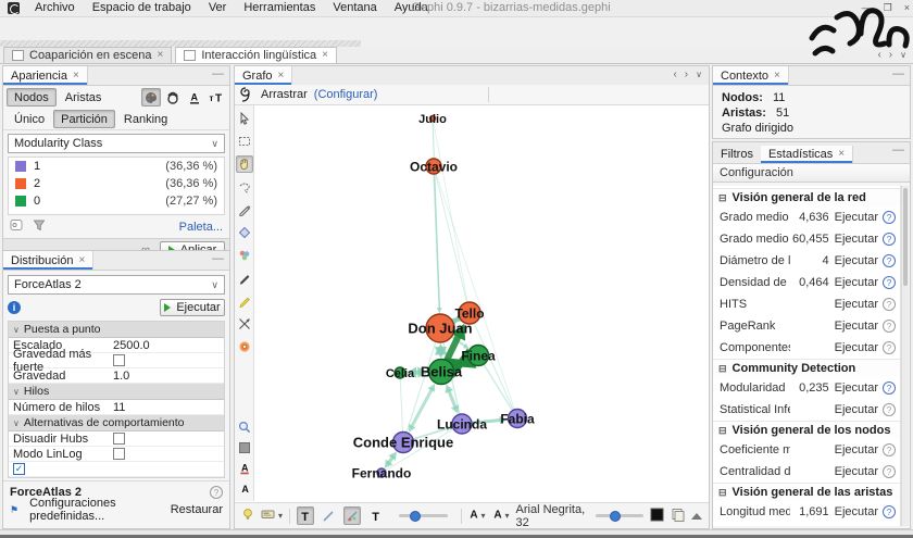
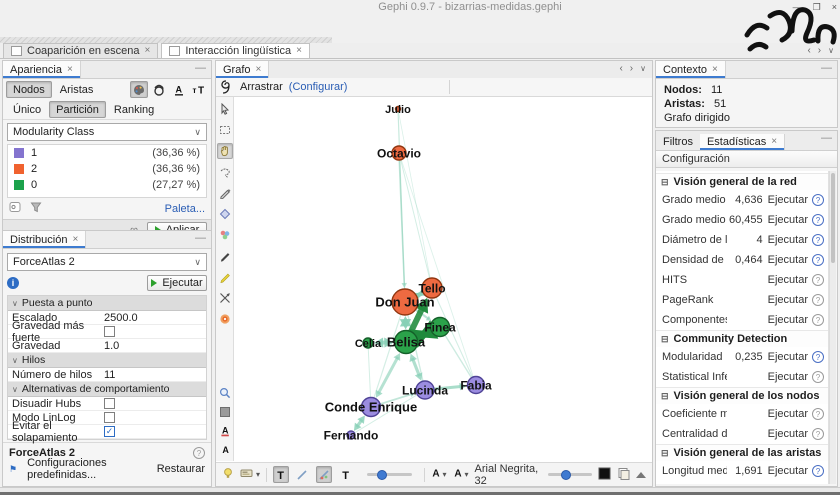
- Archivo
- Espacio de trabajo
- Ver
- Herramientas
- Ventana
- Ayuda
  Gephi 0.9.7 - bizarrias-medidas.gephi
  —
  ❐
  ×
  Coaparición en escena
  ×
  Interacción lingüística
  ×
  ‹
  ›
  ∨
  Apariencia
  ×
  —
  Nodos
  Aristas
  A
  т
  T
  Único
  Partición
  Ranking
  Modularity Class
  ∨
  1
  (36,36 %)
  2
  (36,36 %)
  0
  (27,27 %)
  Paleta...
  Distribución
  ×
  —
  ForceAtlas 2
  ∨
  i
  Ejecutar
  ∨
  Puesta a punto
  Escalado
  2500.0
  Gravedad más fuerte
  Gravedad
  1.0
  ∨
  Hilos
  Número de hilos
  11
  ∨
  Alternativas de comportamiento
  Disuadir Hubs
  Modo LinLog
+ Evitar el solapamiento
  ✓
  ForceAtlas 2
  ?
  ⚑
  Configuraciones predefinidas...
  Restaurar
  Grafo
  ×
  ‹
  ›
  ∨
  Arrastrar
  (Configurar)
  A
  A
  Julio
  Octavio
  Tello
  Don Juan
  Finea
  Celia
  Belisa
  Lucinda
  Fabia
  Conde Enrique
  Fernando
  ▾
  T
  T
  A
  ▾
  A
  ▾
  Arial Negrita, 32
  Contexto
  ×
  —
  Nodos: 11
  Aristas: 51
  Grafo dirigido
  Filtros
  Estadísticas
  ×
  —
  Configuración
  ⊟
  Visión general de la red
  Grado medio
  4,636
  Ejecutar
  ?
  60,455
  Ejecutar
  ?
  Diámetro de l
  4
  Ejecutar
  ?
  0,464
  Ejecutar
  ?
  HITS
  Ejecutar
  ?
  PageRank
  Ejecutar
  ?
  Ejecutar
  ?
  ⊟
  Community Detection
  Modularidad
  0,235
  Ejecutar
  ?
  Statistical Inf
  Ejecutar
  ?
  ⊟
  Visión general de los nodos
  Ejecutar
  ?
  Ejecutar
  ?
  ⊟
  Visión general de las aristas
  1,691
  Ejecutar
  ?
